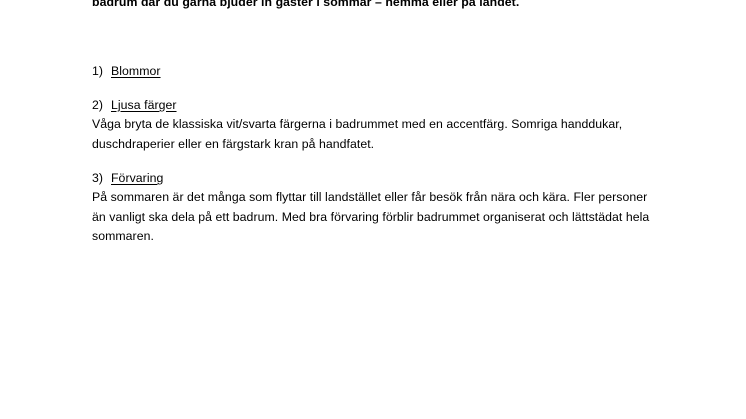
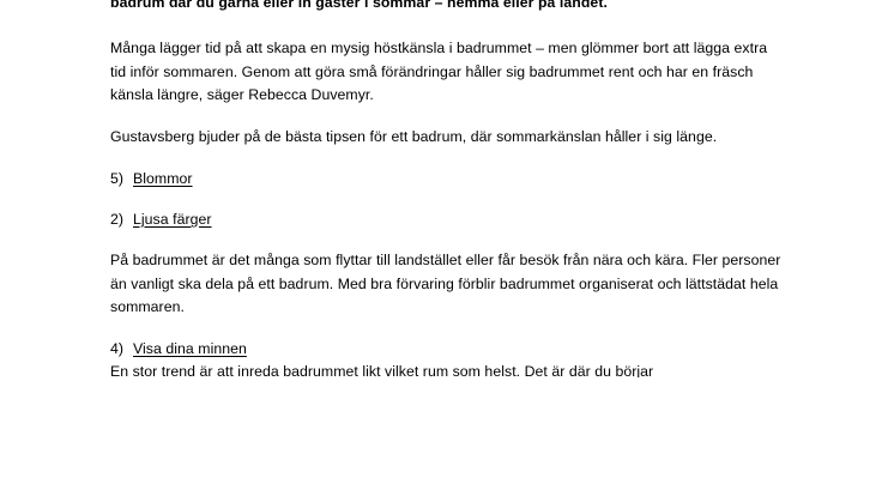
- badrum där du gärna bjuder in gäster i sommar – hemma eller på landet.
+ badrum där du gärna eller in gäster i sommar – hemma eller på landet.
+ Många lägger tid på att skapa en mysig höstkänsla i badrummet – men glömmer bort att lägga extra tid inför sommaren. Genom att göra små förändringar håller sig badrummet rent och har en fräsch känsla längre, säger Rebecca Duvemyr.
+ Gustavsberg bjuder på de bästa tipsen för ett badrum, där sommarkänslan håller i sig länge.
- 1) Blommor
+ 5) Blommor
  2) Ljusa färger
- Våga bryta de klassiska vit/svarta färgerna i badrummet med en accentfärg. Somriga handdukar, duschdraperier eller en färgstark kran på handfatet.
- 3) Förvaring
- På sommaren är det många som flyttar till landstället eller får besök från nära och kära. Fler personer än vanligt ska dela på ett badrum. Med bra förvaring förblir badrummet organiserat och lättstädat hela sommaren.
+ På badrummet är det många som flyttar till landstället eller får besök från nära och kära. Fler personer än vanligt ska dela på ett badrum. Med bra förvaring förblir badrummet organiserat och lättstädat hela sommaren.
+ 4) Visa dina minnen
+ En stor trend är att inreda badrummet likt vilket rum som helst. Det är där du börjar
